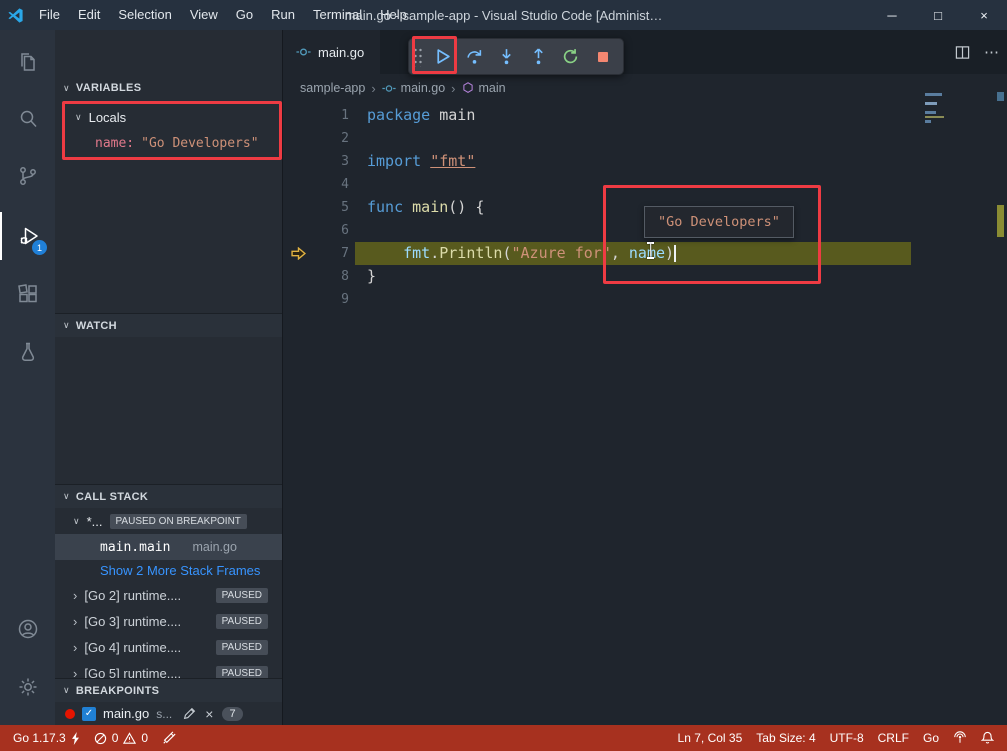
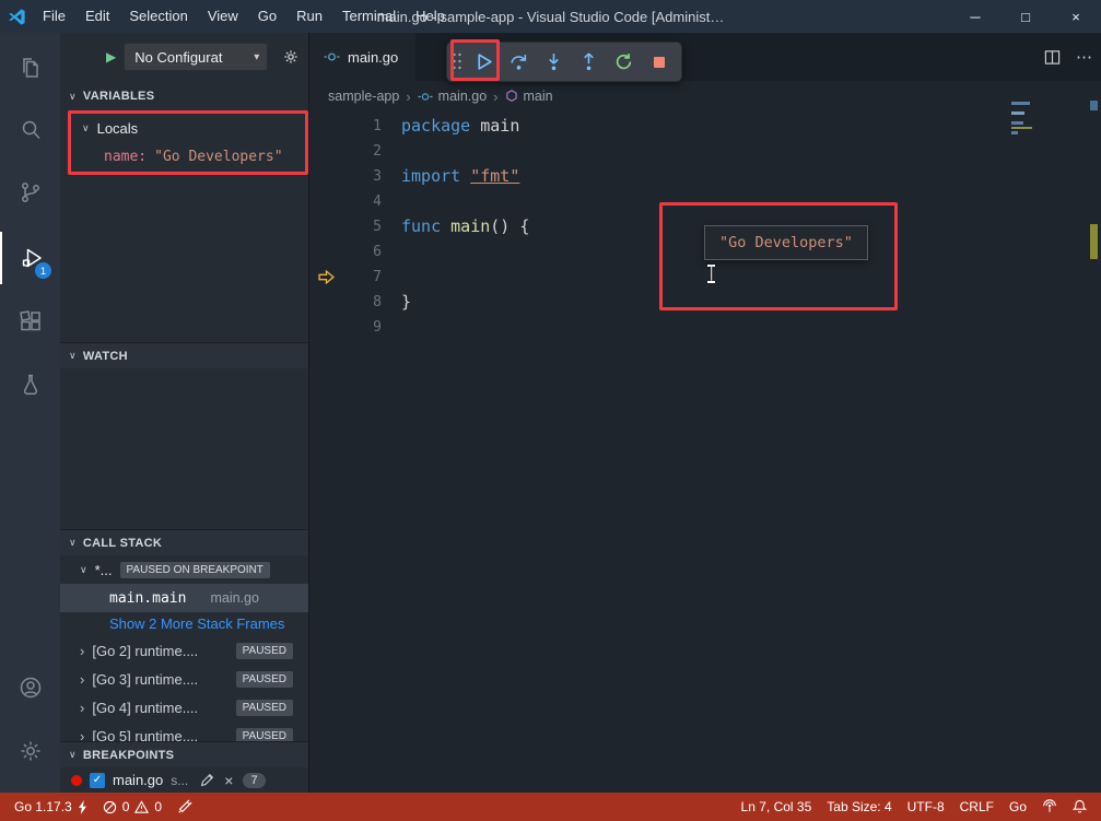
  File
  Edit
  Selection
  View
  Go
  Run
  Terminal
  Help
  main.go - sample-app - Visual Studio Code [Administ…
  ─
  □
  ×
  1
+ ▶
+ No Configurat
+ ▾
  ∨
  VARIABLES
  ∨
  Locals
  name:
  "Go Developers"
  ∨
  WATCH
  ∨
  CALL STACK
  ∨
  *...
  PAUSED ON BREAKPOINT
  main.main
  main.go
  Show 2 More Stack Frames
  ›
  [Go 2] runtime....
  PAUSED
  ›
  [Go 3] runtime....
  PAUSED
  ›
  [Go 4] runtime....
  PAUSED
  ›
  [Go 5] runtime....
  PAUSED
  ∨
  BREAKPOINTS
  ✓
  main.go
  s...
  ×
  7
  main.go
  ⋯
  sample-app
  ›
  main.go
  ›
  main
  1
  package main
  2
  3
  import "fmt"
  4
  5
  func main() {
  6
  7
- fmt.Println("Azure for", name)
  8
  }
  9
  "Go Developers"
  Go 1.17.3
  0
  0
  Ln 7, Col 35
  Tab Size: 4
  UTF-8
  CRLF
  Go
